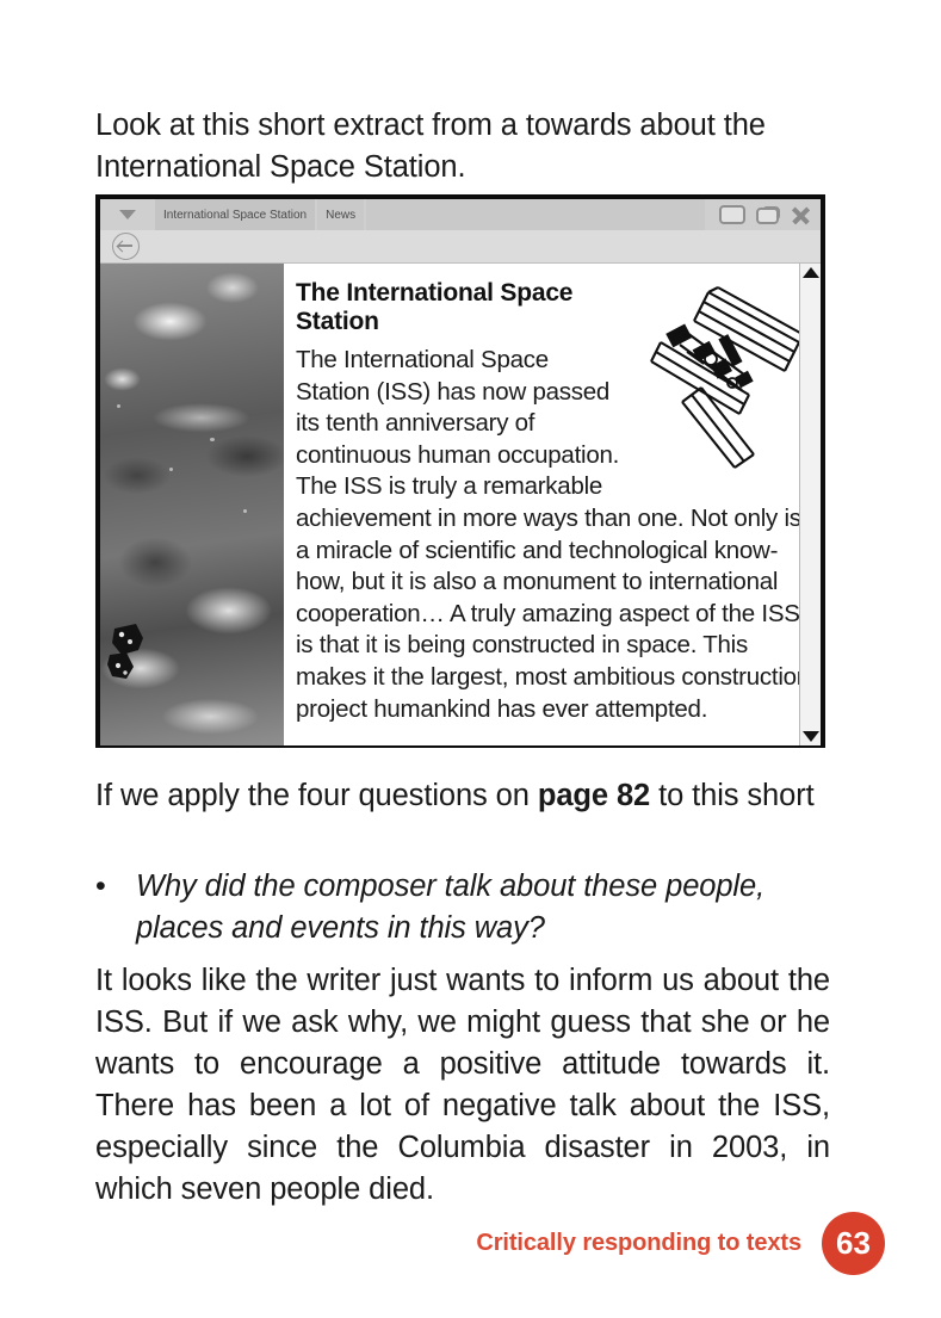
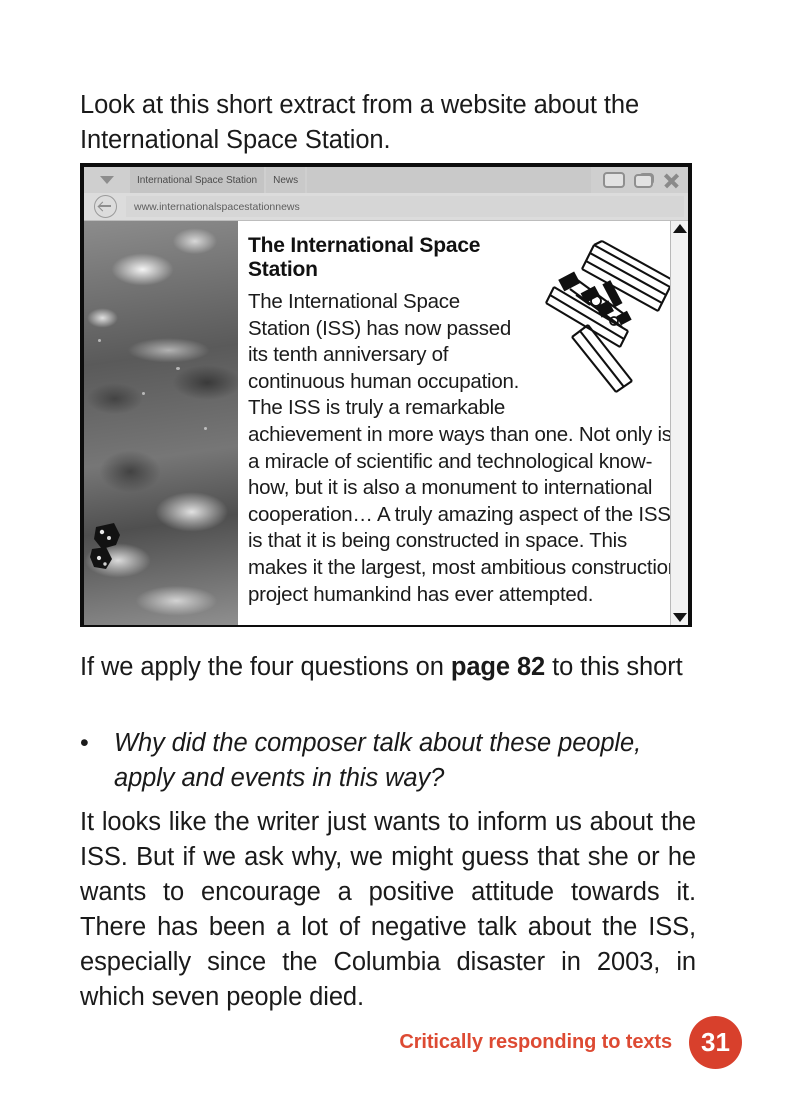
- Look at this short extract from a towards about the
+ Look at this short extract from a website about the
  International Space Station.
  International Space Station
  News
+ www.internationalspacestationnews
  The International Space Station
  The International Space Station (ISS) has now passed its tenth anniversary of continuous human occupation. The ISS is truly a remarkable achievement in more ways than one. Not only is a miracle of scientific and technological know-how, but it is also a monument to international cooperation… A truly amazing aspect of the ISS is that it is being constructed in space. This makes it the largest, most ambitious constructio project humankind has ever attempted.
  If we apply the four questions on page 82 to this short
  •
- Why did the composer talk about these people, places and events in this way?
+ Why did the composer talk about these people, apply and events in this way?
  It looks like the writer just wants to inform us about the ISS. But if we ask why, we might guess that she or he wants to encourage a positive attitude towards it. There has been a lot of negative talk about the ISS, especially since the Columbia disaster in 2003, in which seven people died.
  Critically responding to texts
- 63
+ 31
